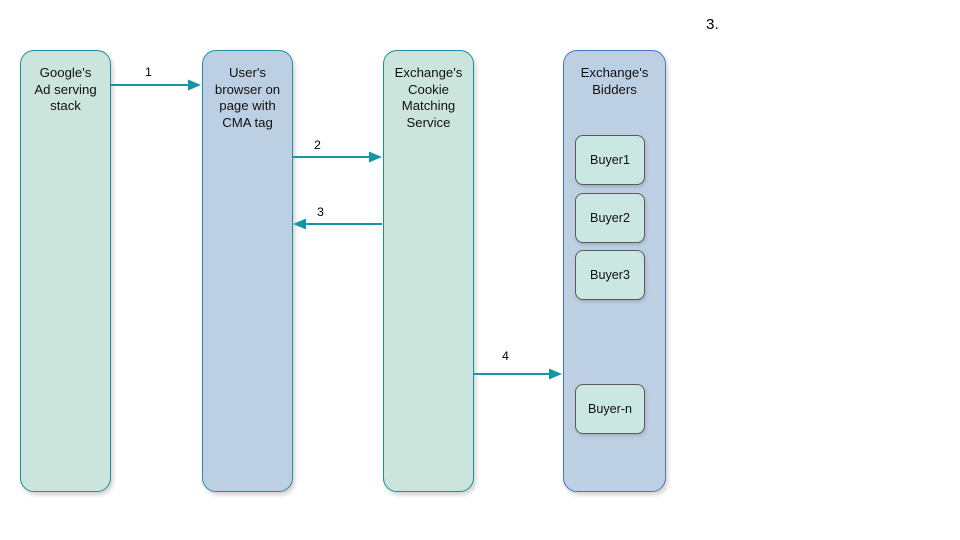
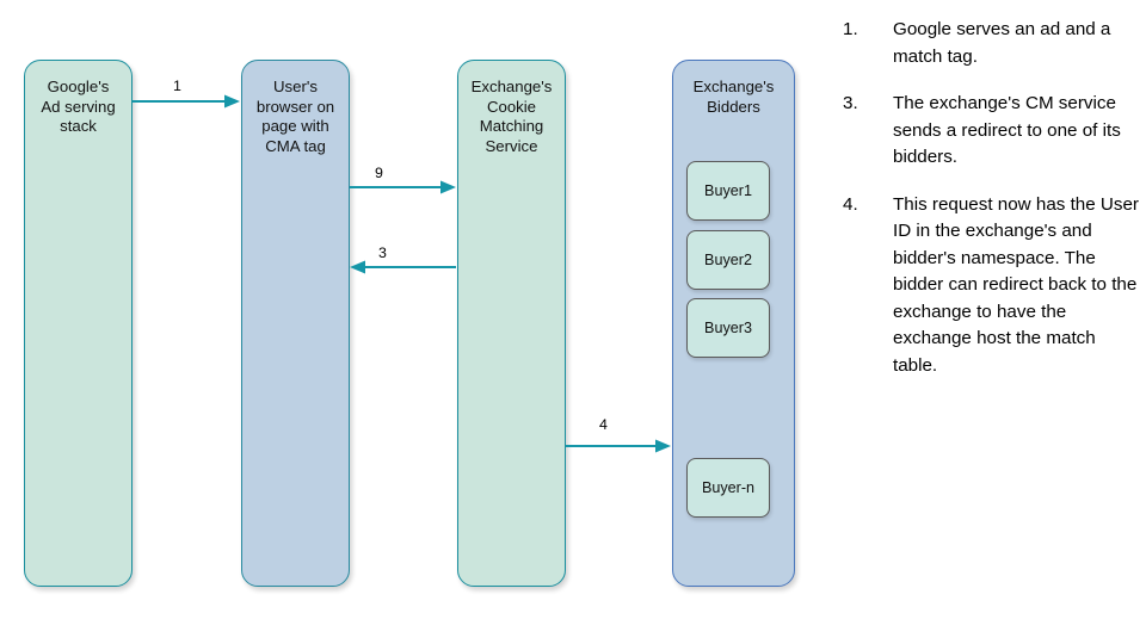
  Google's
  Ad serving
  stack
  User's
  browser on
  page with
  CMA tag
  Exchange's
  Cookie
  Matching
  Service
  Exchange's
  Bidders
  Buyer1
  Buyer2
  Buyer3
  Buyer-n
  1
- 2
+ 9
  3
  4
+ 1.
+ Google serves an ad and a match tag.
  3.
+ The exchange's CM service sends a redirect to one of its bidders.
+ 4.
+ This request now has the User ID in the exchange's and bidder's namespace. The bidder can redirect back to the exchange to have the exchange host the match table.
